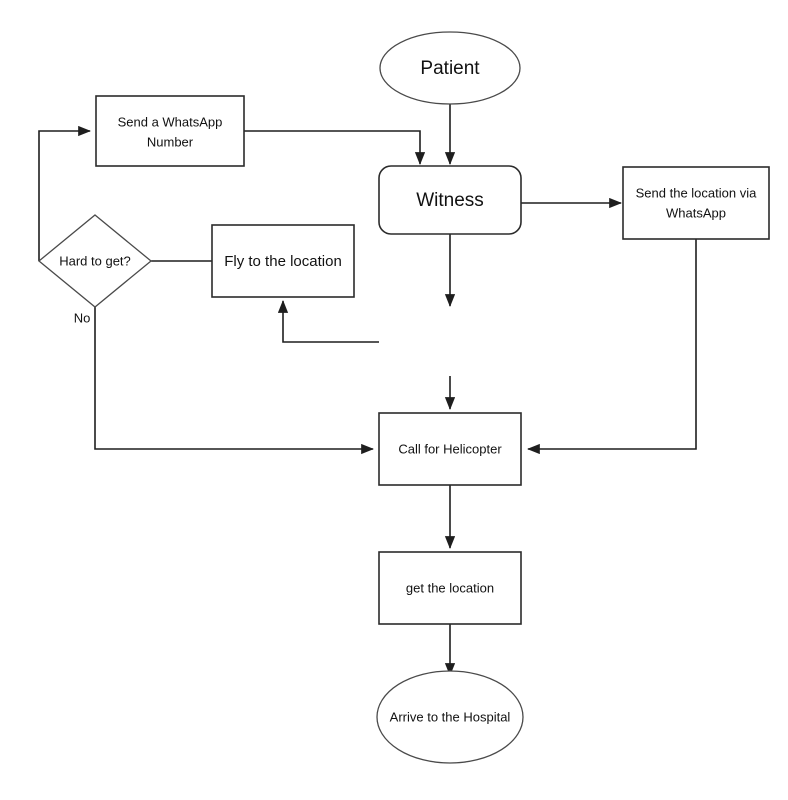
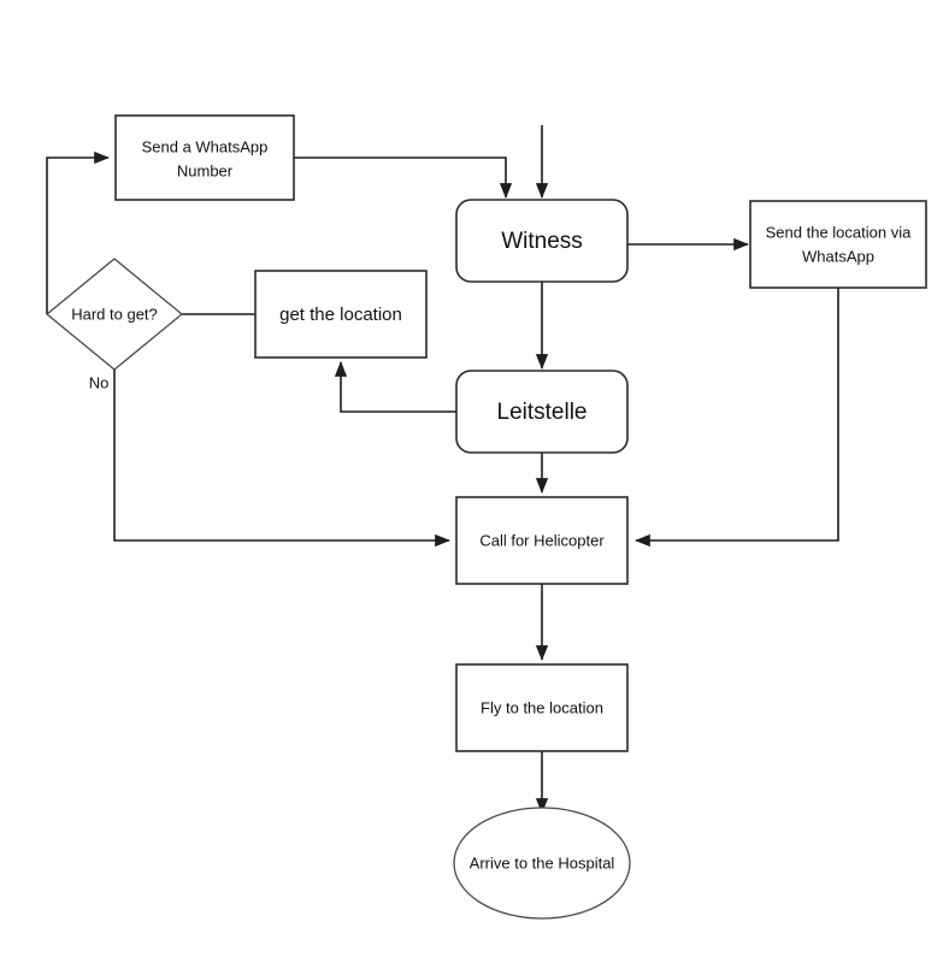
- Patient
  Send a WhatsApp
  Number
  Witness
  Send the location via
  WhatsApp
  Hard to get?
- Fly to the location
+ get the location
+ Leitstelle
  Call for Helicopter
- get the location
+ Fly to the location
  Arrive to the Hospital
  No
